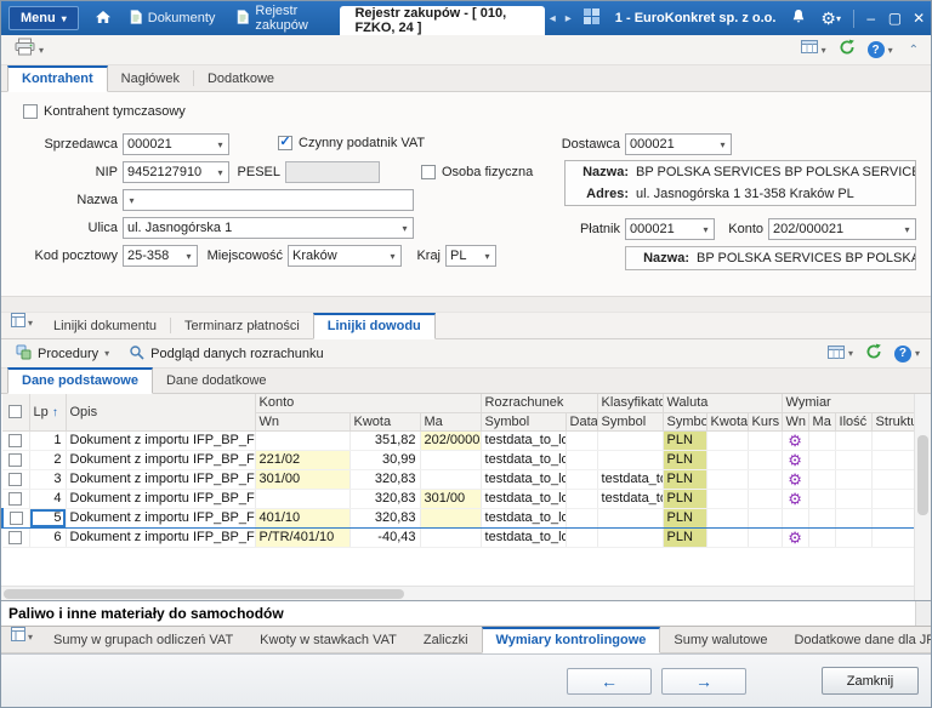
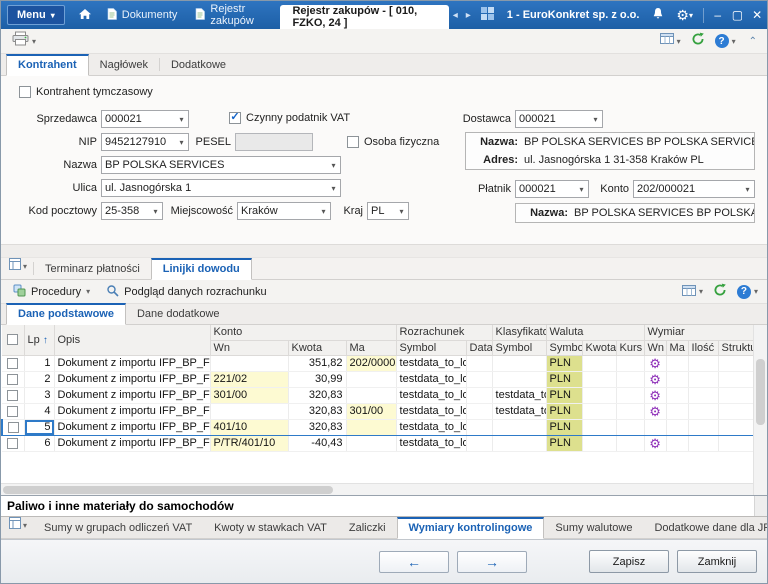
  Menu
  ▾
  Dokumenty
  Rejestr zakupów
  Rejestr zakupów - [ 010, FZKO, 24 ]
  ◂
  ▸
  1 - EuroKonkret sp. z o.o.
  ⚙
  ▾
  –
  ▢
  ✕
  ▾
  ▾
  ?
  ▾
  ⌃
  Kontrahent
  Nagłówek
  Dodatkowe
  Kontrahent tymczasowy
  Sprzedawca
  000021
  ▾
  ✓
  Czynny podatnik VAT
  NIP
  9452127910
  ▾
  PESEL
  Osoba fizyczna
  Nazwa
+ BP POLSKA SERVICES
  ▾
  Ulica
  ul. Jasnogórska 1
  ▾
  Kod pocztowy
  25-358
  ▾
  Miejscowość
  Kraków
  ▾
  Kraj
  PL
  ▾
  Dostawca
  000021
  ▾
  Nazwa:
  BP POLSKA SERVICES BP POLSKA SERVIC
  Adres:
  ul. Jasnogórska 1 31-358 Kraków PL
  Płatnik
  000021
  ▾
  Konto
  202/000021
  ▾
  Nazwa:
  BP POLSKA SERVICES BP POLSK
  ▾
- Linijki dokumentu
  Terminarz płatności
  Linijki dowodu
  Procedury
  ▾
  Podgląd danych rozrachunku
  ▾
  ?
  ▾
  Dane podstawowe
  Dane dodatkowe
  	Lp ↑	Opis	Konto	Rozrachunek	Klasyfikat	Waluta	Wymiar
  Wn	Kwota	Ma	Symbol	Data	Symbol	Symbo	Kwota	Kurs	Wn	Ma	Ilość	Strukt
  	1	Dokument z importu IFP_BP_F		351,82	202/0000	testdata_to_lo			PLN			⚙
  	2	Dokument z importu IFP_BP_F	221/02	30,99		testdata_to_lo			PLN			⚙
  	3	Dokument z importu IFP_BP_F	301/00	320,83		testdata_to_lo		testdata_t	PLN			⚙
  	4	Dokument z importu IFP_BP_F		320,83	301/00	testdata_to_lo		testdata_t	PLN			⚙
  	5	Dokument z importu IFP_BP_F	401/10	320,83		testdata_to_lo			PLN
  	6	Dokument z importu IFP_BP_F	P/TR/401/10	-40,43		testdata_to_lo			PLN			⚙
  Paliwo i inne materiały do samochodów
  ▾
  Sumy w grupach odliczeń VAT
  Kwoty w stawkach VAT
  Zaliczki
  Wymiary kontrolingowe
  Sumy walutowe
  Dodatkowe dane dla JP
  ←
  →
+ Zapisz
  Zamknij
